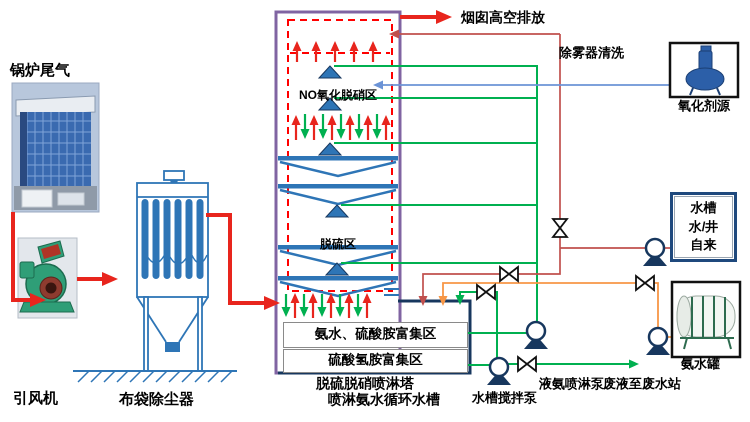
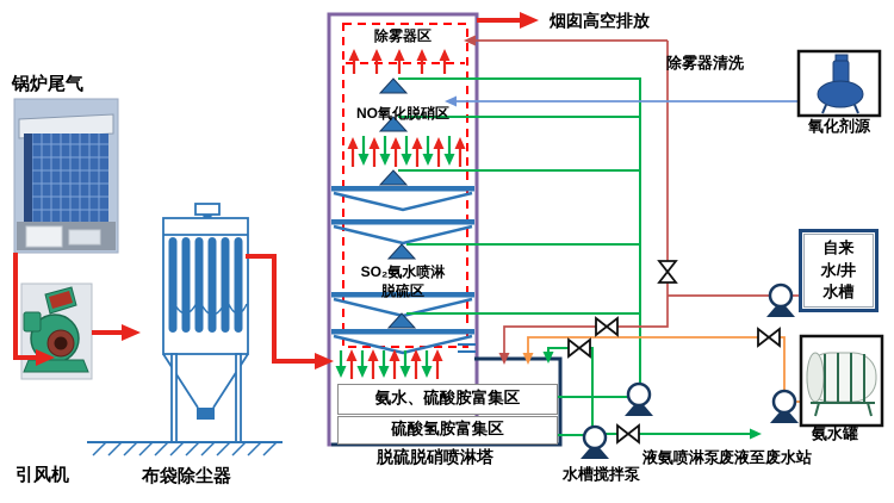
  锅炉尾气
  引风机
  布袋除尘器
  烟囱高空排放
  除雾器清洗
  氧化剂源
  氨水罐
+ 除雾器区
  NO氧化脱硝区
+ SO₂氨水喷淋
  脱硫区
  氨水、硫酸胺富集区
  硫酸氢胺富集区
  脱硫脱硝喷淋塔
- 喷淋氨水循环水槽
  水槽搅拌泵
  液氨喷淋泵
  废液至废水站
- 水槽
+ 自来
  水/井
- 自来
+ 水槽
